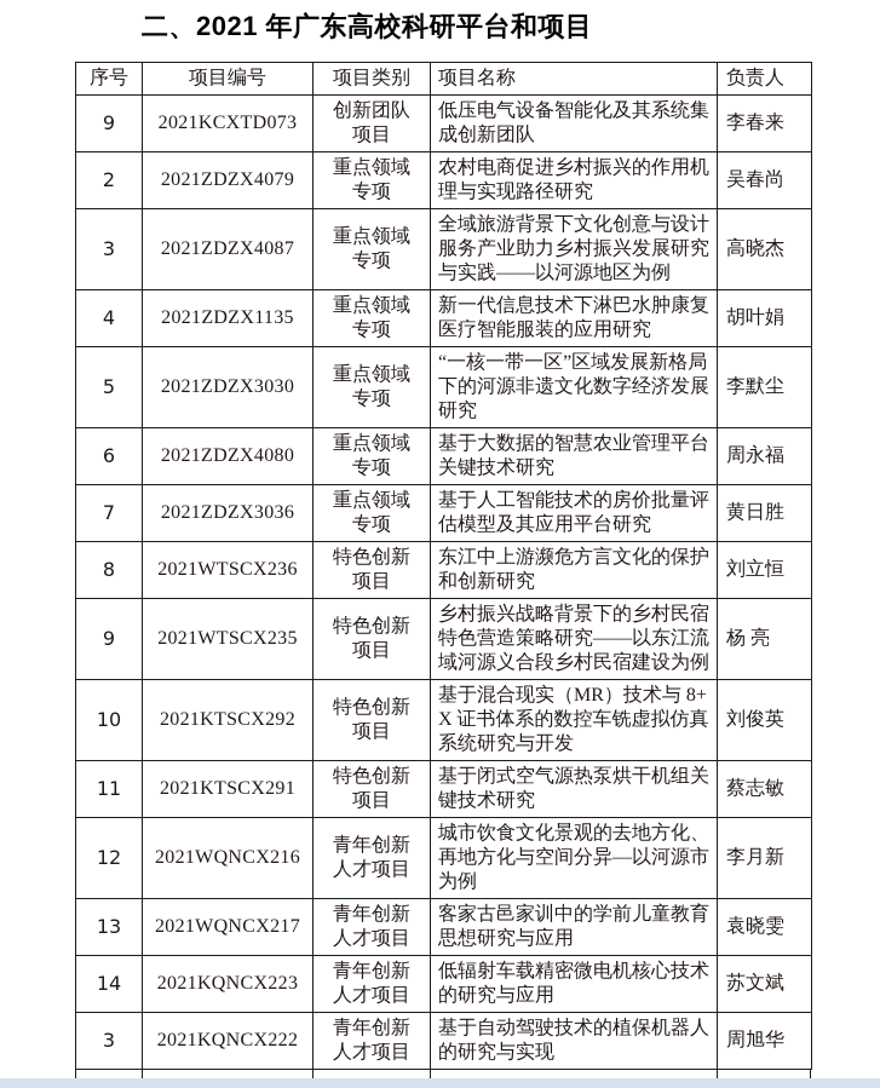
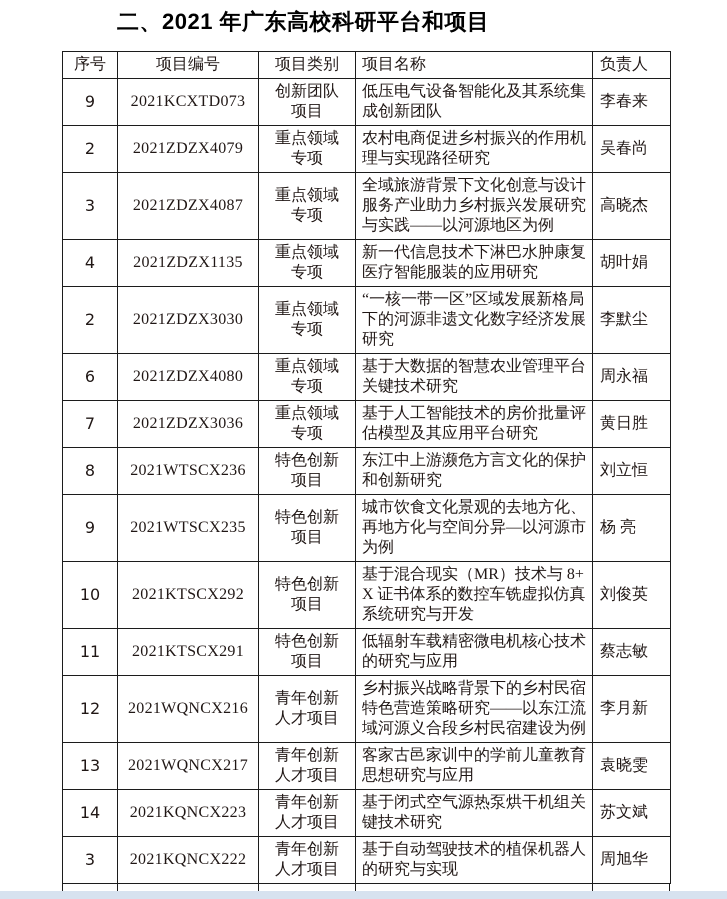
  二、2021 年广东高校科研平台和项目
  序号	项目编号	项目类别	项目名称	负责人
  9	2021KCXTD073	创新团队项目	低压电气设备智能化及其系统集成创新团队	李春来
  2	2021ZDZX4079	重点领域专项	农村电商促进乡村振兴的作用机理与实现路径研究	吴春尚
  3	2021ZDZX4087	重点领域专项	全域旅游背景下文化创意与设计服务产业助力乡村振兴发展研究与实践——以河源地区为例	高晓杰
  4	2021ZDZX1135	重点领域专项	新一代信息技术下淋巴水肿康复医疗智能服装的应用研究	胡叶娟
- 5	2021ZDZX3030	重点领域专项	“一核一带一区”区域发展新格局下的河源非遗文化数字经济发展研究	李默尘
+ 2	2021ZDZX3030	重点领域专项	“一核一带一区”区域发展新格局下的河源非遗文化数字经济发展研究	李默尘
  6	2021ZDZX4080	重点领域专项	基于大数据的智慧农业管理平台关键技术研究	周永福
  7	2021ZDZX3036	重点领域专项	基于人工智能技术的房价批量评估模型及其应用平台研究	黄日胜
  8	2021WTSCX236	特色创新项目	东江中上游濒危方言文化的保护和创新研究	刘立恒
- 9	2021WTSCX235	特色创新项目	乡村振兴战略背景下的乡村民宿特色营造策略研究——以东江流域河源义合段乡村民宿建设为例	杨 亮
+ 9	2021WTSCX235	特色创新项目	城市饮食文化景观的去地方化、再地方化与空间分异—以河源市为例	杨 亮
  10	2021KTSCX292	特色创新项目	基于混合现实（MR）技术与 8+X 证书体系的数控车铣虚拟仿真系统研究与开发	刘俊英
- 11	2021KTSCX291	特色创新项目	基于闭式空气源热泵烘干机组关键技术研究	蔡志敏
+ 11	2021KTSCX291	特色创新项目	低辐射车载精密微电机核心技术的研究与应用	蔡志敏
- 12	2021WQNCX216	青年创新人才项目	城市饮食文化景观的去地方化、再地方化与空间分异—以河源市为例	李月新
+ 12	2021WQNCX216	青年创新人才项目	乡村振兴战略背景下的乡村民宿特色营造策略研究——以东江流域河源义合段乡村民宿建设为例	李月新
  13	2021WQNCX217	青年创新人才项目	客家古邑家训中的学前儿童教育思想研究与应用	袁晓雯
- 14	2021KQNCX223	青年创新人才项目	低辐射车载精密微电机核心技术的研究与应用	苏文斌
+ 14	2021KQNCX223	青年创新人才项目	基于闭式空气源热泵烘干机组关键技术研究	苏文斌
  3	2021KQNCX222	青年创新人才项目	基于自动驾驶技术的植保机器人的研究与实现	周旭华
